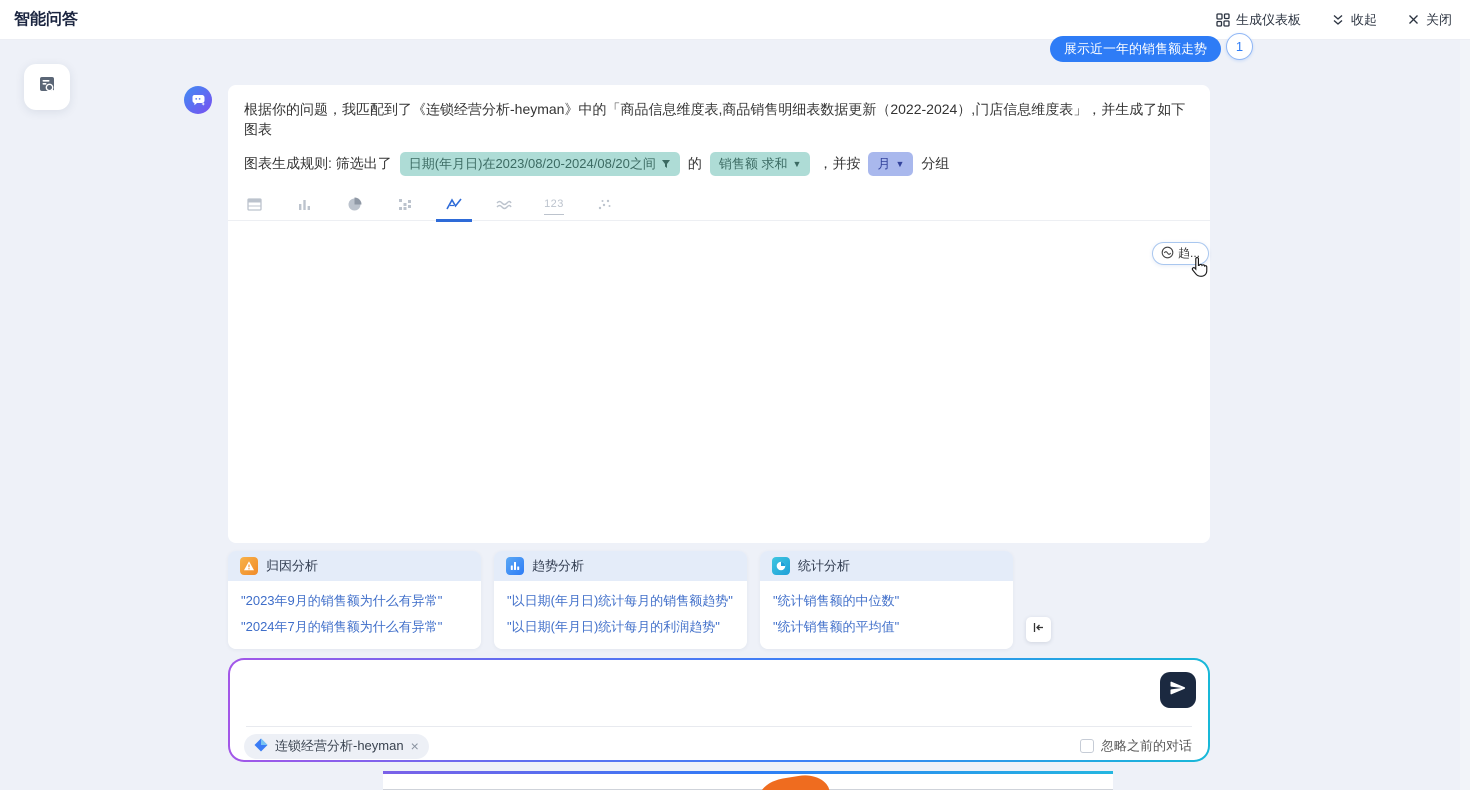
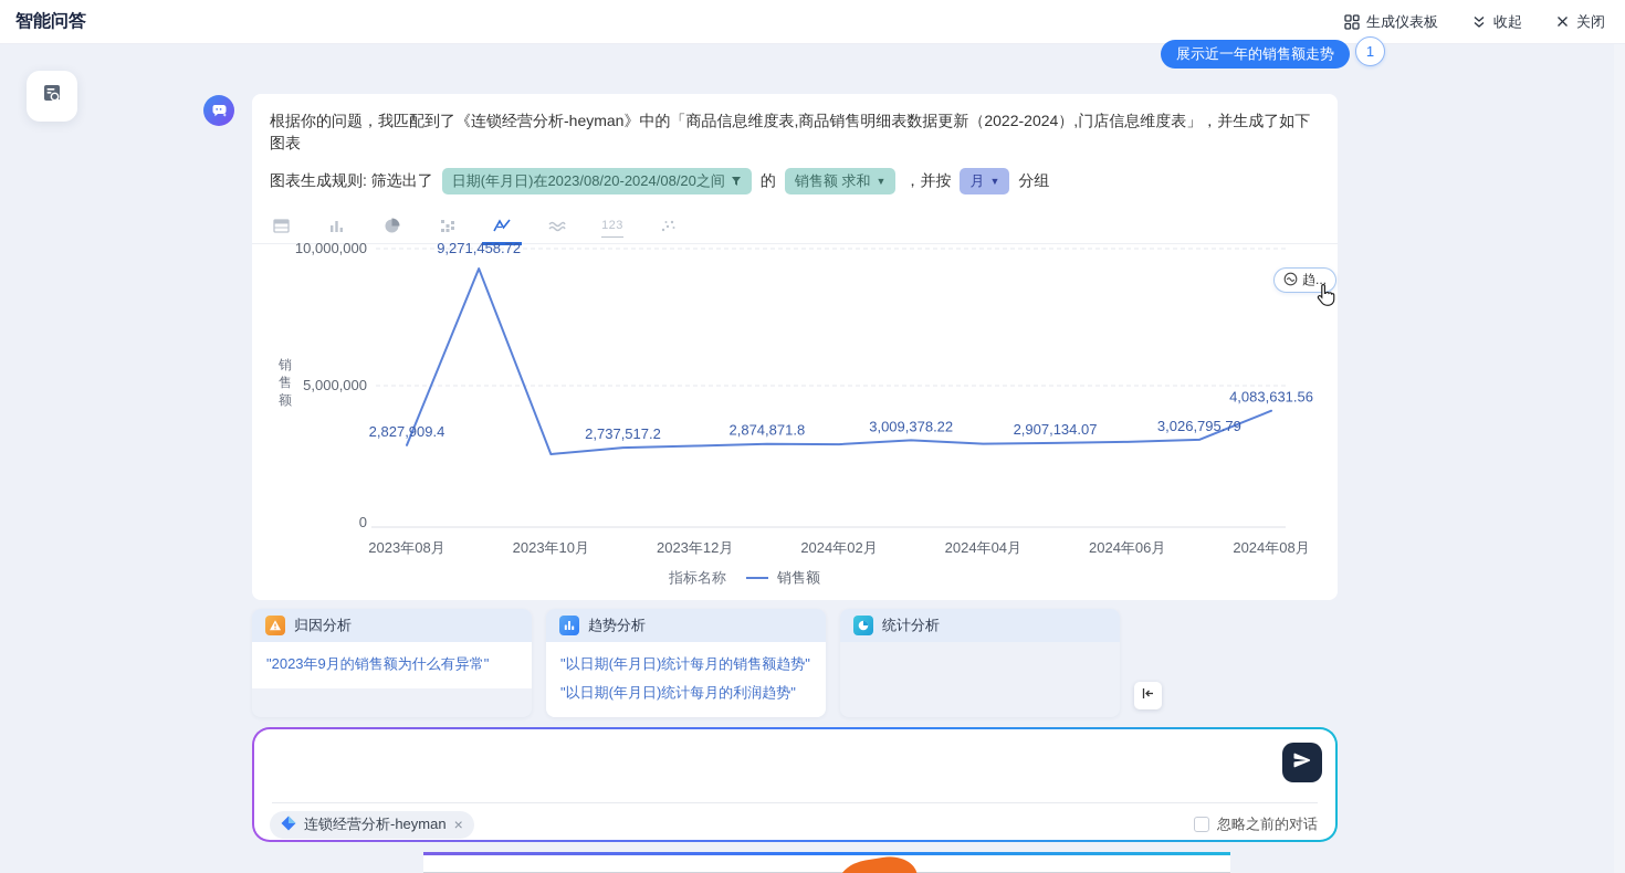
  智能问答
  生成仪表板
  收起
  关闭
  展示近一年的销售额走势
  1
  根据你的问题，我匹配到了《连锁经营分析-heyman》中的「商品信息维度表,商品销售明细表数据更新（2022-2024）,门店信息维度表」，并生成了如下图表
  图表生成规则: 筛选出了
  日期(年月日)在2023/08/20-2024/08/20之间
  的
  销售额 求和
  ▼
  ，并按
  月
  ▼
  分组
  123
+ 0
+ 5,000,000
+ 10,000,000
+ 2023年08月
+ 2023年10月
+ 2023年12月
+ 2024年02月
+ 2024年04月
+ 2024年06月
+ 2024年08月
+ 销
+ 售
+ 额
+ 2,827,909.4
+ 9,271,458.72
+ 2,737,517.2
+ 2,874,871.8
+ 3,009,378.22
+ 2,907,134.07
+ 3,026,795.79
+ 4,083,631.56
+ 指标名称
+ 销售额
  趋...
  归因分析
  "2023年9月的销售额为什么有异常"
- "2024年7月的销售额为什么有异常"
  趋势分析
  "以日期(年月日)统计每月的销售额趋势"
  "以日期(年月日)统计每月的利润趋势"
  统计分析
- "统计销售额的中位数"
- "统计销售额的平均值"
  连锁经营分析-heyman
  ×
  忽略之前的对话
